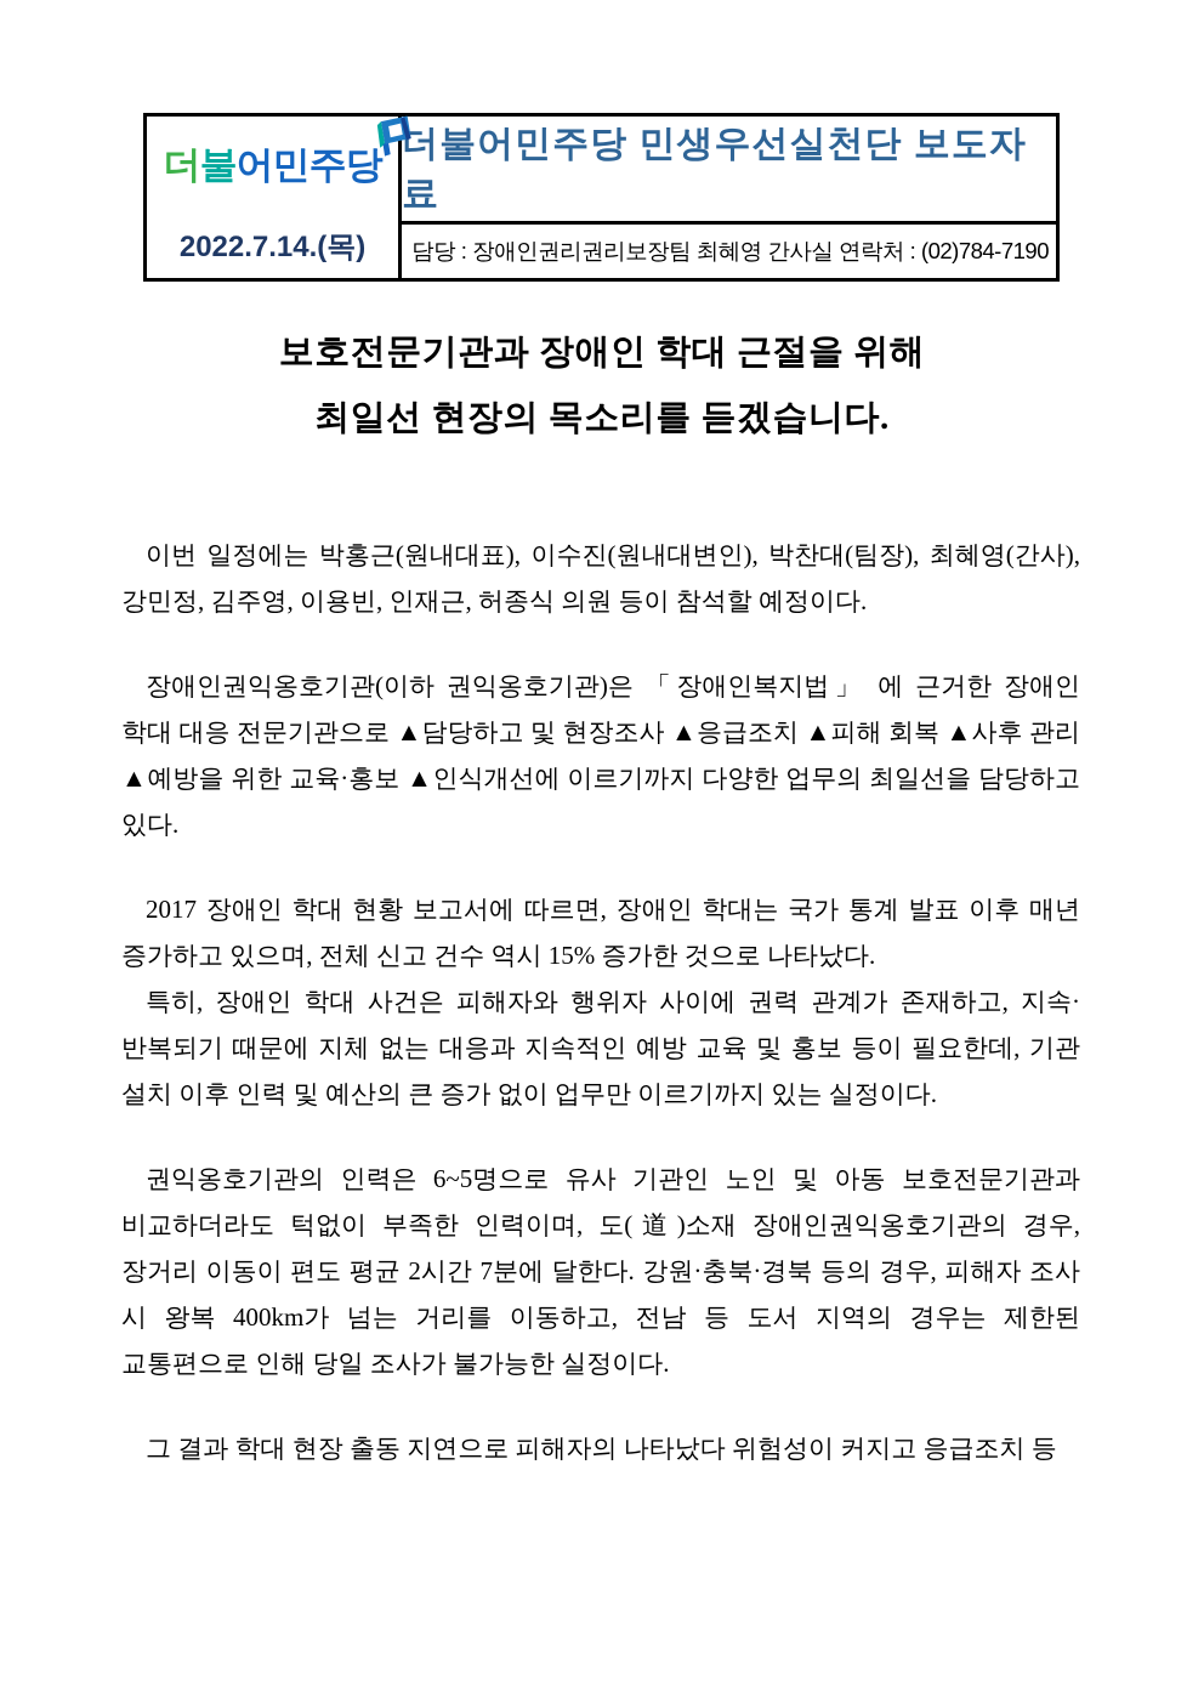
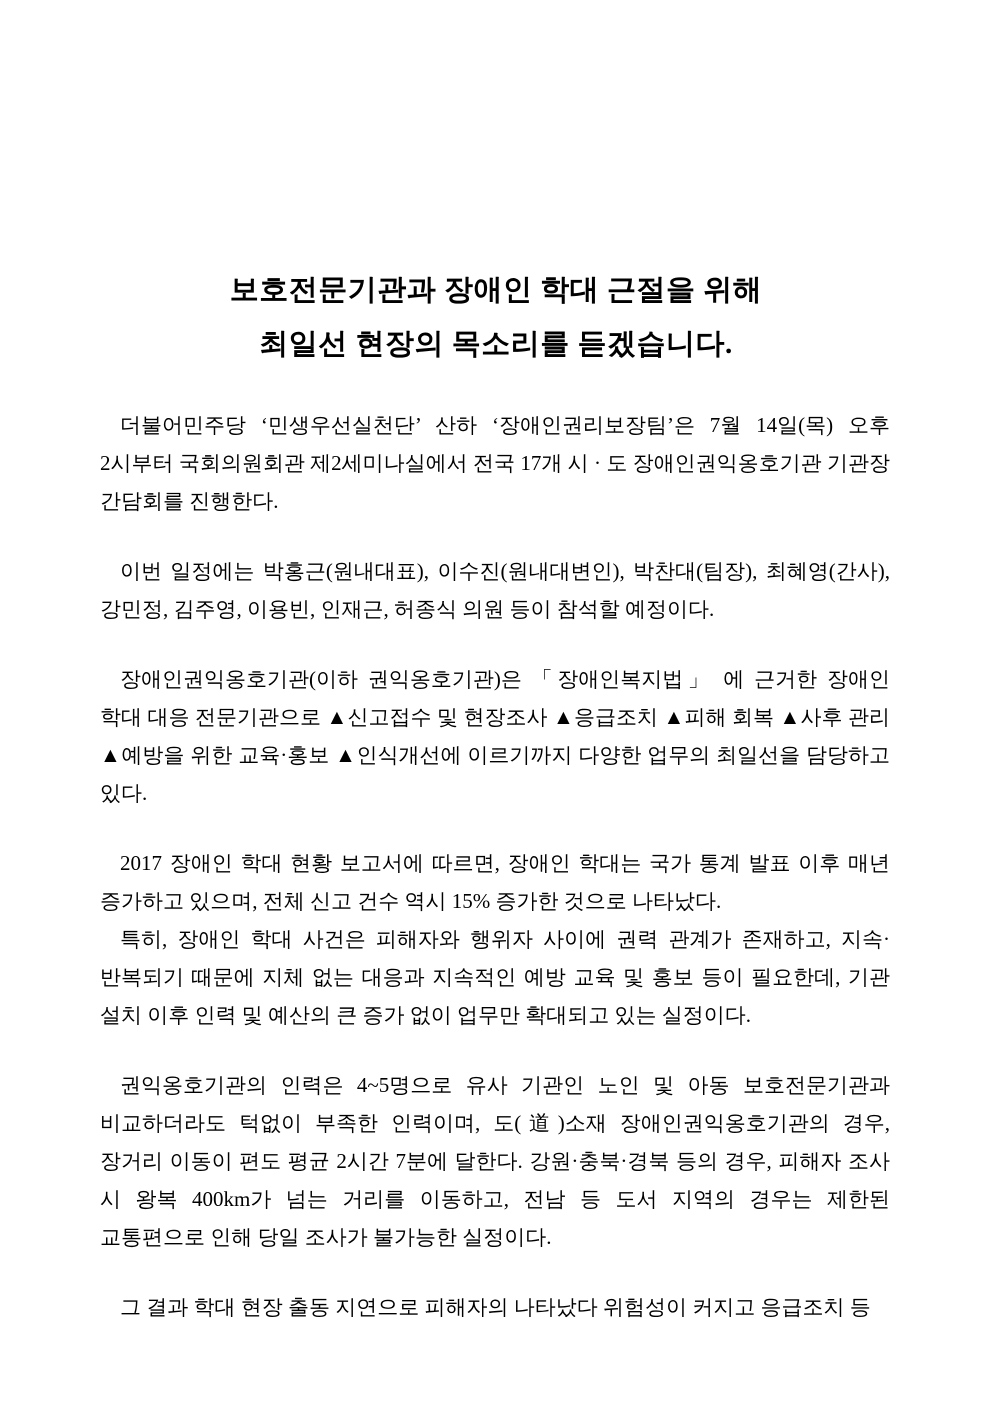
- 더불어민주당
- 2022.7.14.(목)
- 더불어민주당 민생우선실천단 보도자료
- 담당 : 장애인권리권리보장팀 최혜영 간사실 연락처 : (02)784-7190
  보호전문기관과 장애인 학대 근절을 위해
  최일선 현장의 목소리를 듣겠습니다.
+ 더불어민주당 ‘민생우선실천단’ 산하 ‘장애인권리보장팀’은 7월 14일(목) 오후 2시부터 국회의원회관 제2세미나실에서 전국 17개 시 · 도 장애인권익옹호기관 기관장 간담회를 진행한다.
  이번 일정에는 박홍근(원내대표), 이수진(원내대변인), 박찬대(팀장), 최혜영(간사), 강민정, 김주영, 이용빈, 인재근, 허종식 의원 등이 참석할 예정이다.
- 장애인권익옹호기관(이하 권익옹호기관)은 「장애인복지법」 에 근거한 장애인 학대 대응 전문기관으로 ▲담당하고 및 현장조사 ▲응급조치 ▲피해 회복 ▲사후 관리 ▲예방을 위한 교육·홍보 ▲인식개선에 이르기까지 다양한 업무의 최일선을 담당하고 있다.
+ 장애인권익옹호기관(이하 권익옹호기관)은 「장애인복지법」 에 근거한 장애인 학대 대응 전문기관으로 ▲신고접수 및 현장조사 ▲응급조치 ▲피해 회복 ▲사후 관리 ▲예방을 위한 교육·홍보 ▲인식개선에 이르기까지 다양한 업무의 최일선을 담당하고 있다.
  2017 장애인 학대 현황 보고서에 따르면, 장애인 학대는 국가 통계 발표 이후 매년 증가하고 있으며, 전체 신고 건수 역시 15% 증가한 것으로 나타났다.
- 특히, 장애인 학대 사건은 피해자와 행위자 사이에 권력 관계가 존재하고, 지속·반복되기 때문에 지체 없는 대응과 지속적인 예방 교육 및 홍보 등이 필요한데, 기관 설치 이후 인력 및 예산의 큰 증가 없이 업무만 이르기까지 있는 실정이다.
+ 특히, 장애인 학대 사건은 피해자와 행위자 사이에 권력 관계가 존재하고, 지속·반복되기 때문에 지체 없는 대응과 지속적인 예방 교육 및 홍보 등이 필요한데, 기관 설치 이후 인력 및 예산의 큰 증가 없이 업무만 확대되고 있는 실정이다.
- 권익옹호기관의 인력은 6~5명으로 유사 기관인 노인 및 아동 보호전문기관과 비교하더라도 턱없이 부족한 인력이며, 도(道)소재 장애인권익옹호기관의 경우, 장거리 이동이 편도 평균 2시간 7분에 달한다. 강원·충북·경북 등의 경우, 피해자 조사 시 왕복 400km가 넘는 거리를 이동하고, 전남 등 도서 지역의 경우는 제한된 교통편으로 인해 당일 조사가 불가능한 실정이다.
+ 권익옹호기관의 인력은 4~5명으로 유사 기관인 노인 및 아동 보호전문기관과 비교하더라도 턱없이 부족한 인력이며, 도(道)소재 장애인권익옹호기관의 경우, 장거리 이동이 편도 평균 2시간 7분에 달한다. 강원·충북·경북 등의 경우, 피해자 조사 시 왕복 400km가 넘는 거리를 이동하고, 전남 등 도서 지역의 경우는 제한된 교통편으로 인해 당일 조사가 불가능한 실정이다.
  그 결과 학대 현장 출동 지연으로 피해자의 나타났다 위험성이 커지고 응급조치 등
